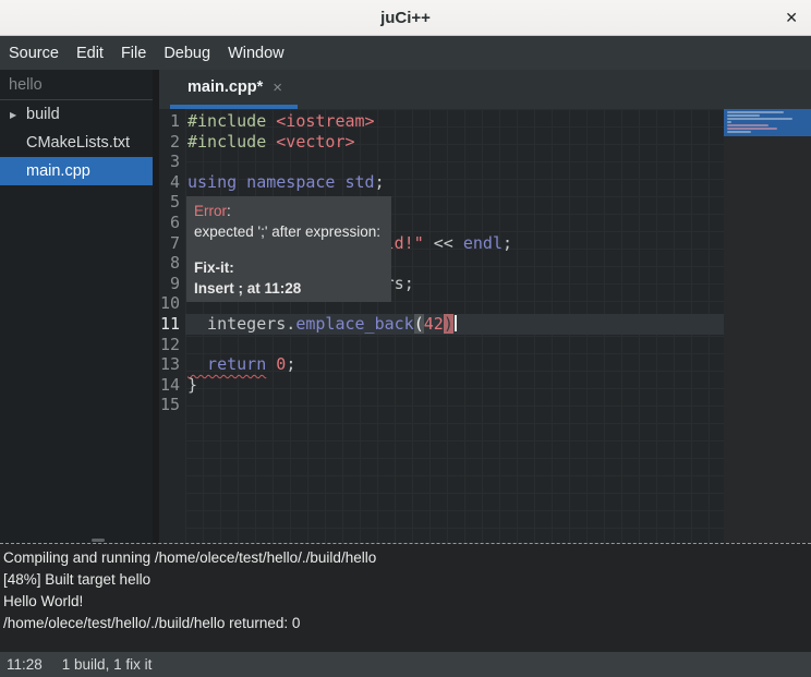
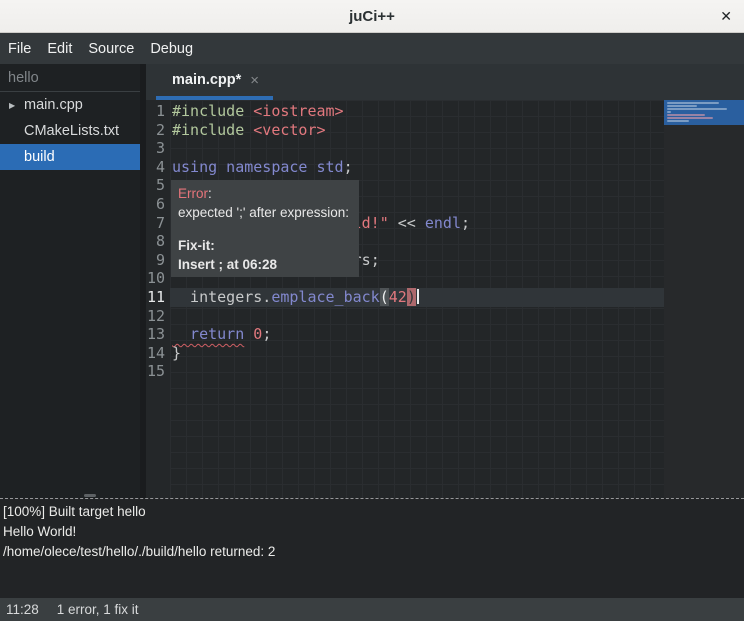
  juCi++
  ✕
- Source
+ File
  Edit
- File
+ Source
  Debug
- Window
  hello
  ▶
- build
+ main.cpp
  CMakeLists.txt
- main.cpp
+ build
  main.cpp*
  ×
  1
  2
  3
  4
  5
  6
  7
  8
  9
  10
  11
  12
  13
  14
  15
  #include <iostream>
  #include <vector>
  using namespace std;
  integers.emplace_back(42)
  return 0;
  }
  Error:
  expected ';' after expression:
  Fix-it:
- Insert ; at 11:28
+ Insert ; at 06:28
- Compiling and running /home/olece/test/hello/./build/hello
- [48%] Built target hello
+ [100%] Built target hello
  Hello World!
- /home/olece/test/hello/./build/hello returned: 0
+ /home/olece/test/hello/./build/hello returned: 2
  11:28
- 1 build, 1 fix it
+ 1 error, 1 fix it
